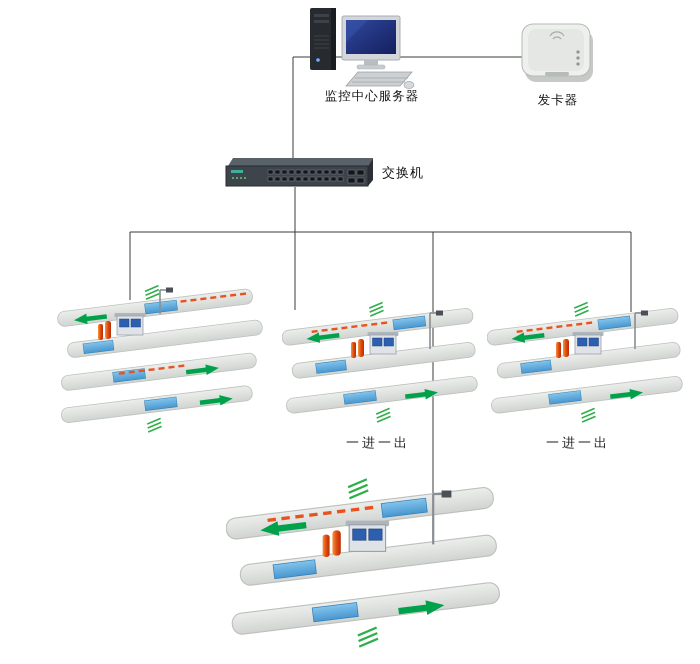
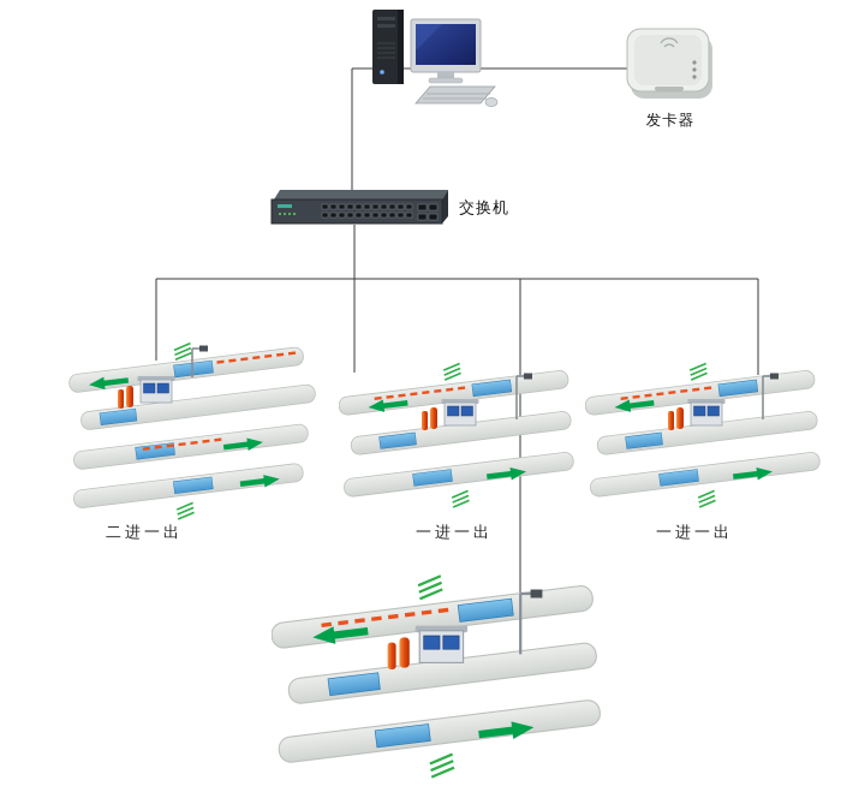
- 监控中心服务器
  发卡器
  交换机
+ 二进一出
  一进一出
  一进一出
